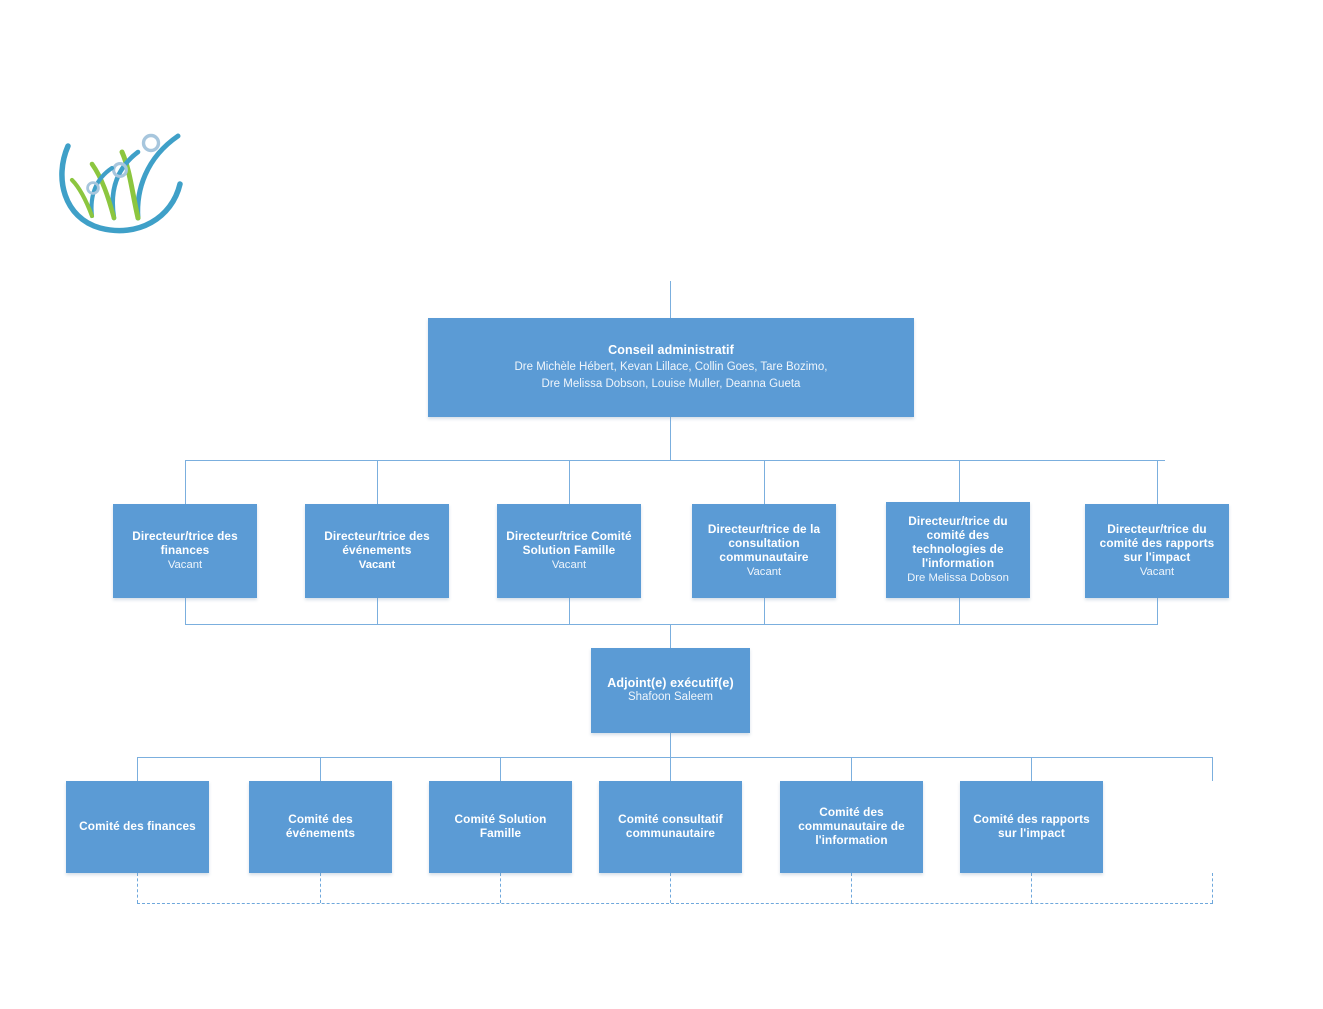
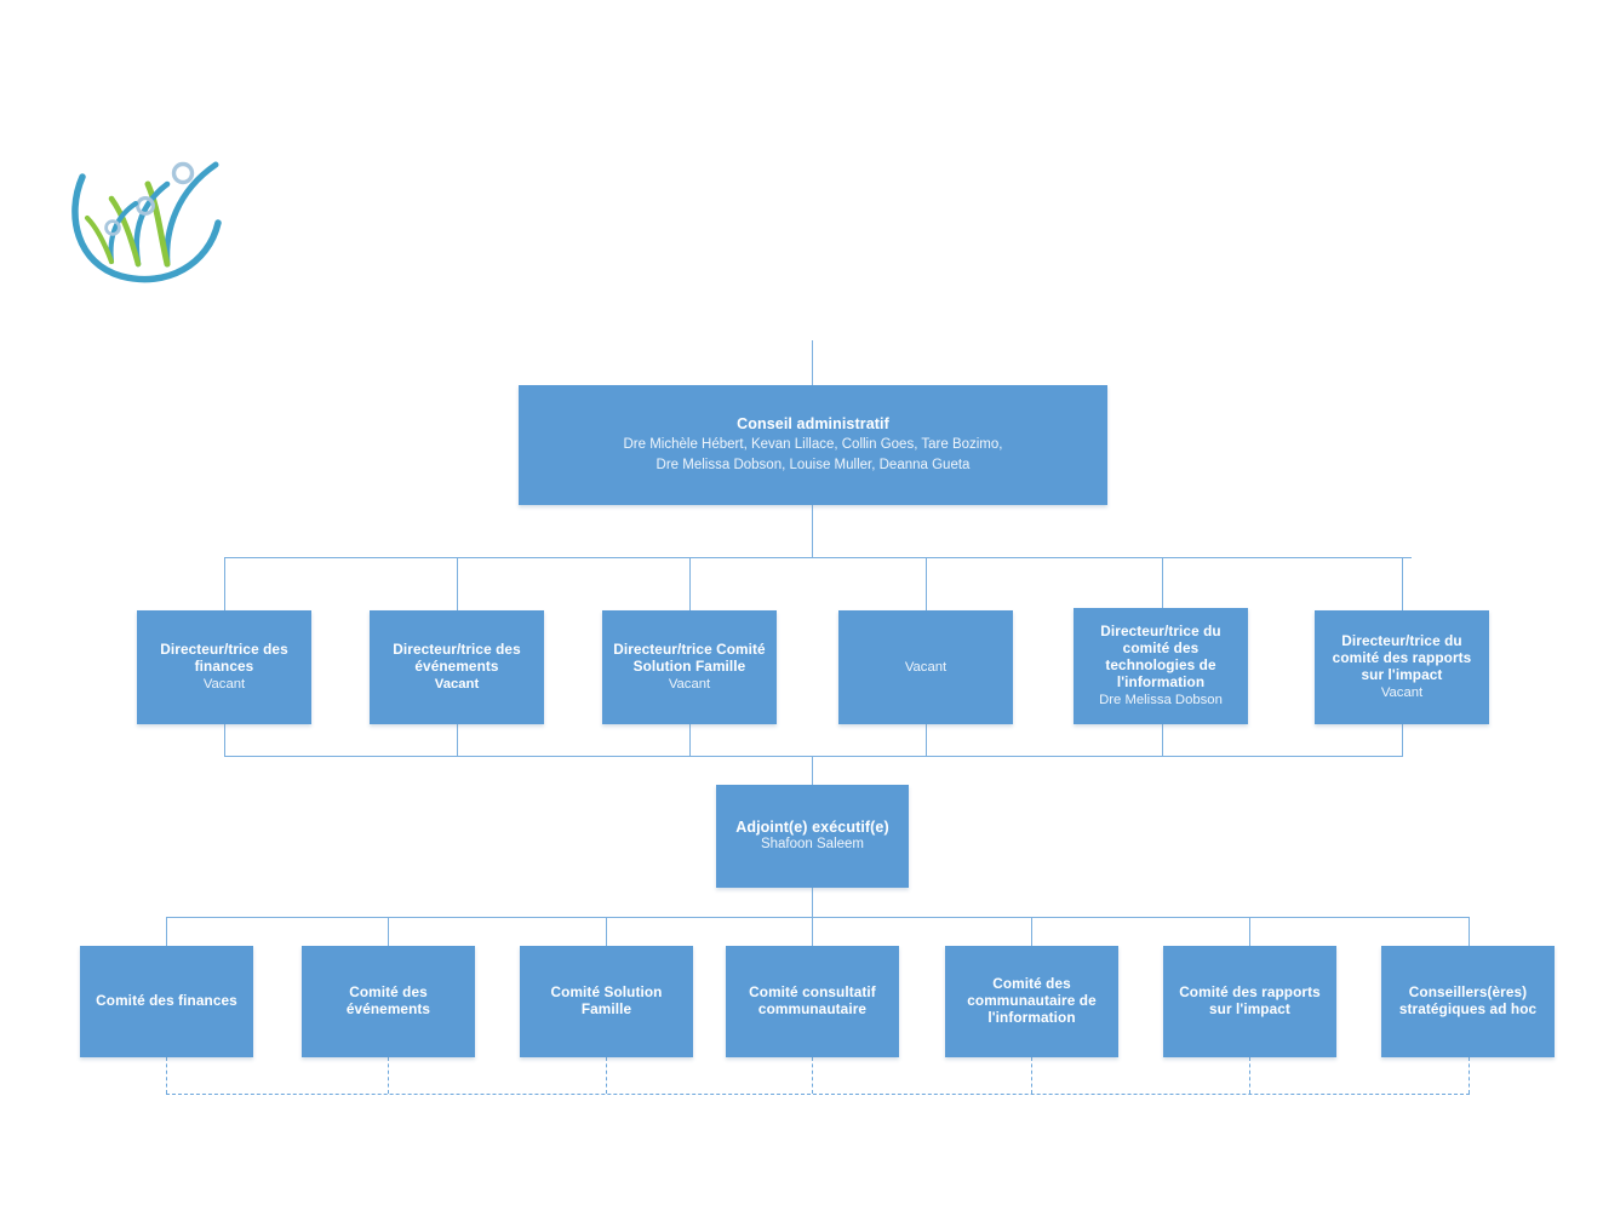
  Conseil administratif
  Dre Michèle Hébert, Kevan Lillace, Collin Goes, Tare Bozimo,
  Dre Melissa Dobson, Louise Muller, Deanna Gueta
  Directeur/trice des finances
  Vacant
  Directeur/trice des événements
  Vacant
  Directeur/trice Comité Solution Famille
  Vacant
- Directeur/trice de la consultation communautaire
  Vacant
  Directeur/trice du comité des technologies de l'information
  Dre Melissa Dobson
  Directeur/trice du comité des rapports sur l'impact
  Vacant
  Adjoint(e) exécutif(e)
  Shafoon Saleem
  Comité des finances
  Comité des événements
  Comité Solution Famille
  Comité consultatif communautaire
  Comité des communautaire de l'information
  Comité des rapports sur l'impact
+ Conseillers(ères) stratégiques ad hoc
